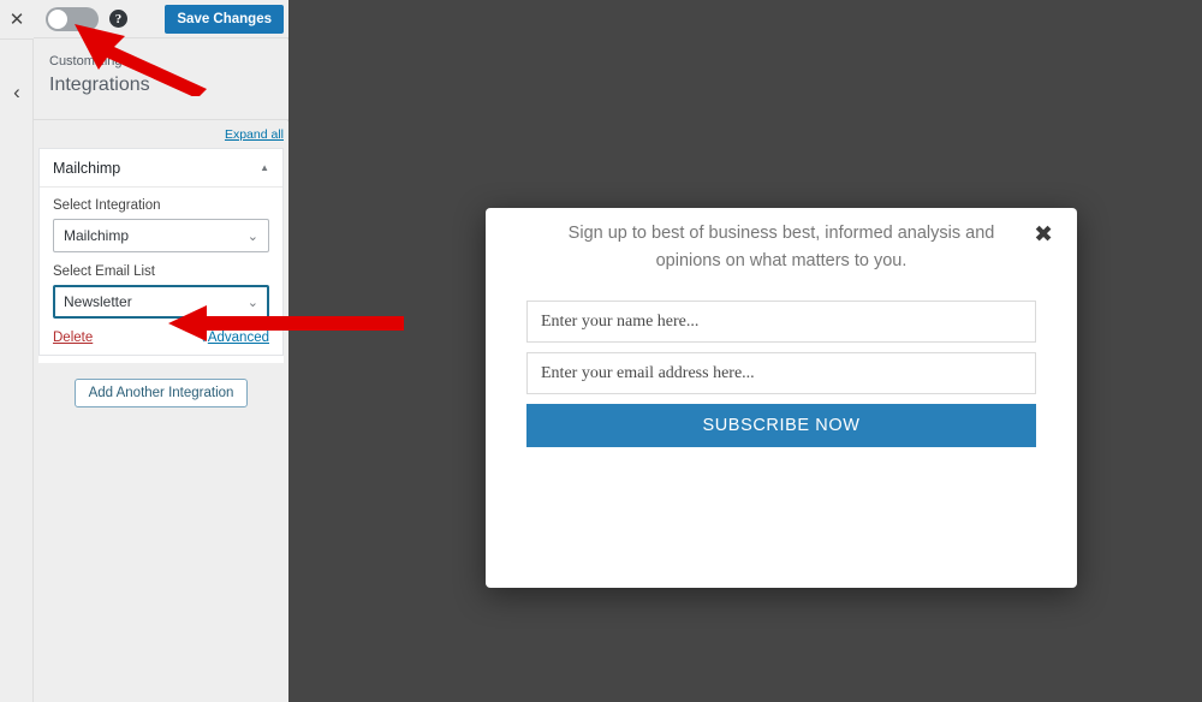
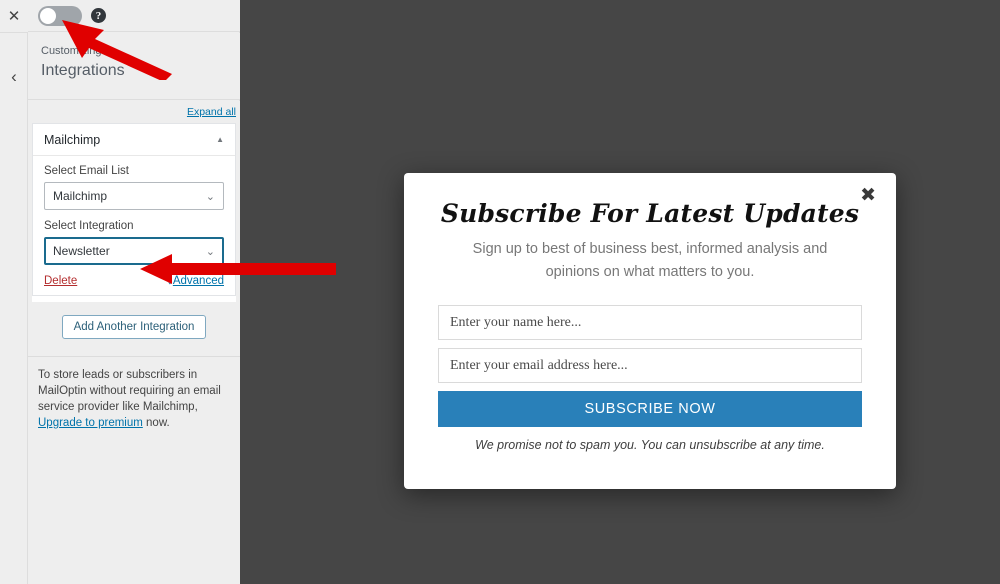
  ✕
  ‹
  ?
- Save Changes
  Customin
  Integrations
  Expand all
  Mailchimp
  ▲
- Select Integration
+ Select Email List
  Mailchimp
  ⌄
- Select Email List
+ Select Integration
  Newsletter
  ⌄
  Delete
  Advanced
  Add Another Integration
+ To store leads or subscribers in MailOptin without requiring an email service provider like Mailchimp, Upgrade to premium now.
  ✖
+ Subscribe For Latest Updates
  Sign up to best of business best, informed analysis and opinions on what matters to you.
  Enter your name here... Enter your email address here... SUBSCRIBE NOW
+ We promise not to spam you. You can unsubscribe at any time.
